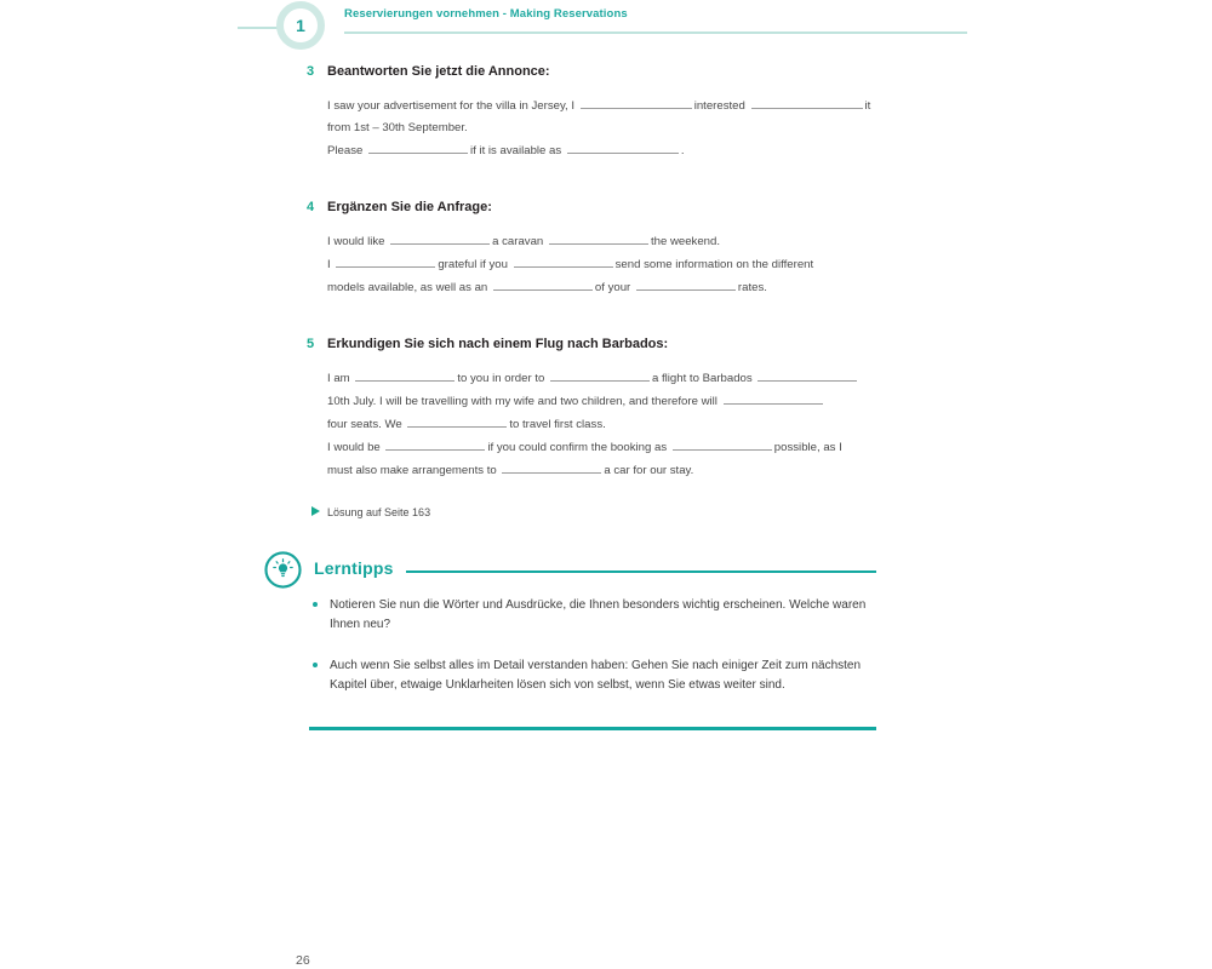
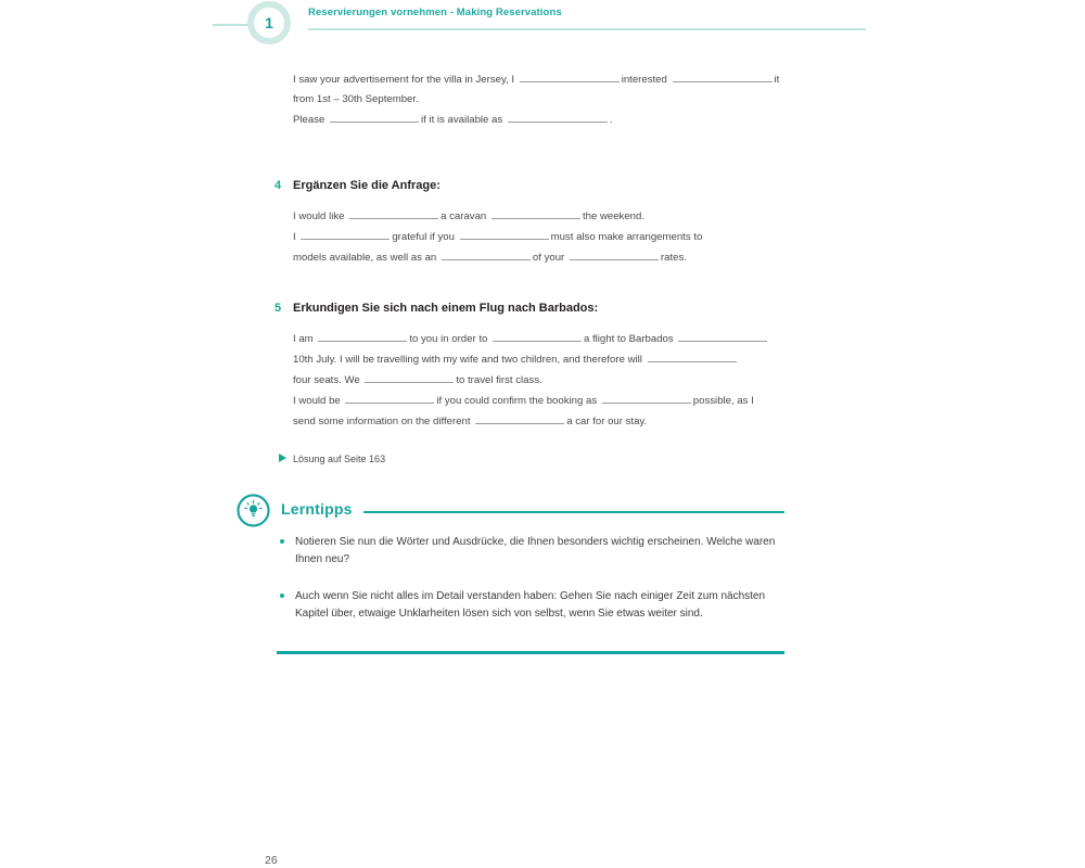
  1
  Reservierungen vornehmen - Making Reservations
- 3
- Beantworten Sie jetzt die Annonce:
  I saw your advertisement for the villa in Jersey, I interested it
  from 1st – 30th September.
  Please if it is available as .
  4
  Ergänzen Sie die Anfrage:
  I would like a caravan the weekend.
- I grateful if you send some information on the different
+ I grateful if you must also make arrangements to
  models available, as well as an of your rates.
  5
  Erkundigen Sie sich nach einem Flug nach Barbados:
  I am to you in order to a flight to Barbados
  10th July. I will be travelling with my wife and two children, and therefore will
  four seats. We to travel first class.
  I would be if you could confirm the booking as possible, as I
- must also make arrangements to a car for our stay.
+ send some information on the different a car for our stay.
  Lösung auf Seite 163
  Lerntipps
  Notieren Sie nun die Wörter und Ausdrücke, die Ihnen besonders wichtig erscheinen. Welche waren Ihnen neu?
- Auch wenn Sie selbst alles im Detail verstanden haben: Gehen Sie nach einiger Zeit zum nächsten Kapitel über, etwaige Unklarheiten lösen sich von selbst, wenn Sie etwas weiter sind.
+ Auch wenn Sie nicht alles im Detail verstanden haben: Gehen Sie nach einiger Zeit zum nächsten Kapitel über, etwaige Unklarheiten lösen sich von selbst, wenn Sie etwas weiter sind.
  26
